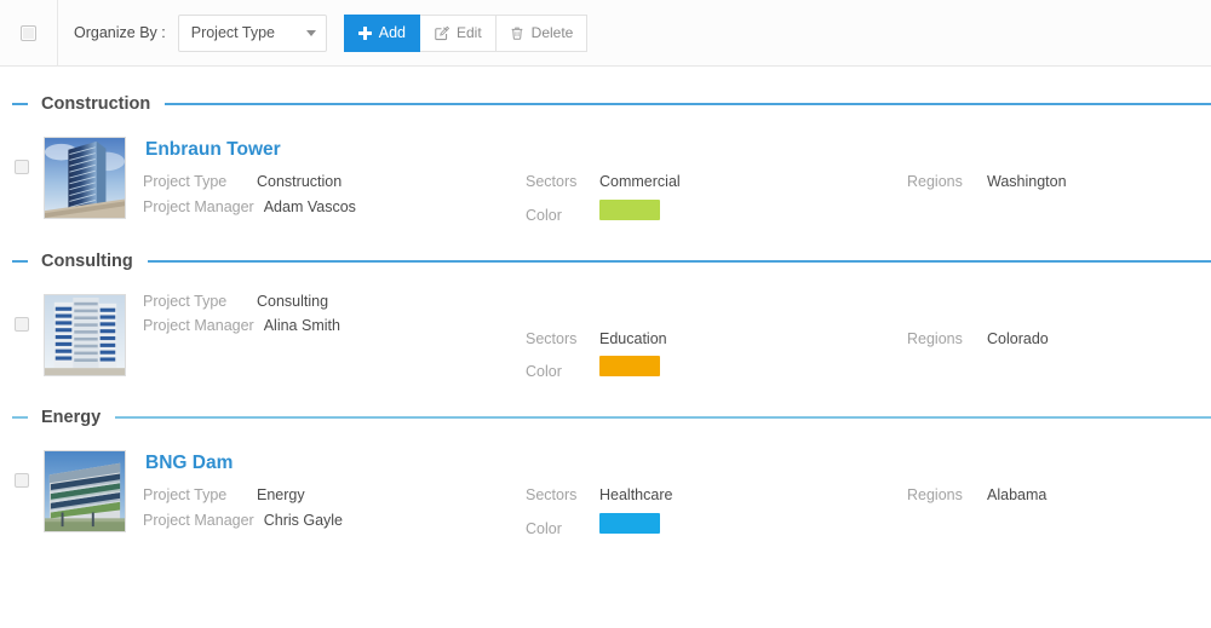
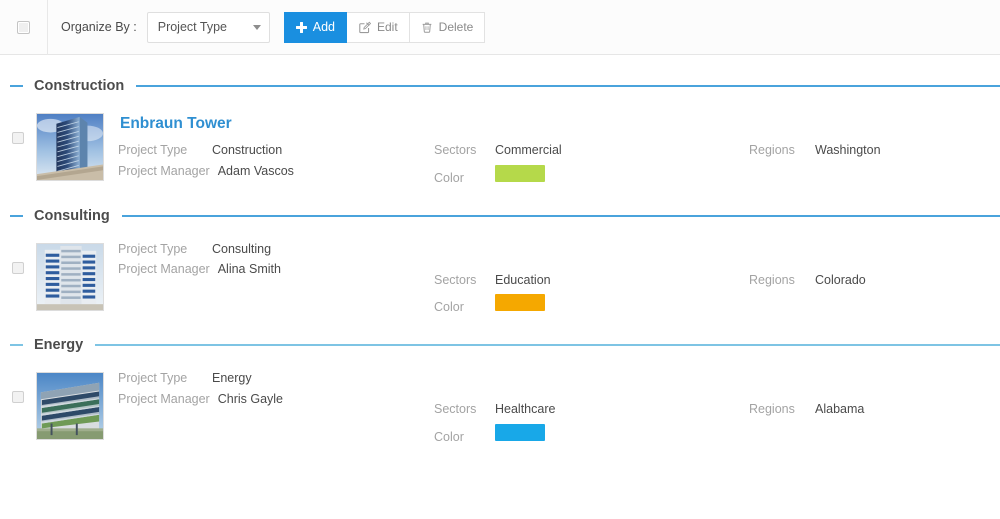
  Organize By :
  Project Type
  Add
  Edit
  Delete
  Construction
  Enbraun Tower
  Project Type
  Construction
  Project Manager
  Adam Vascos
  Sectors
  Commercial
  Color
  Regions
  Washington
  Consulting
  Project Type
  Consulting
  Project Manager
  Alina Smith
  Sectors
  Education
  Color
  Regions
  Colorado
  Energy
- BNG Dam
  Project Type
  Energy
  Project Manager
  Chris Gayle
  Sectors
  Healthcare
  Color
  Regions
  Alabama
